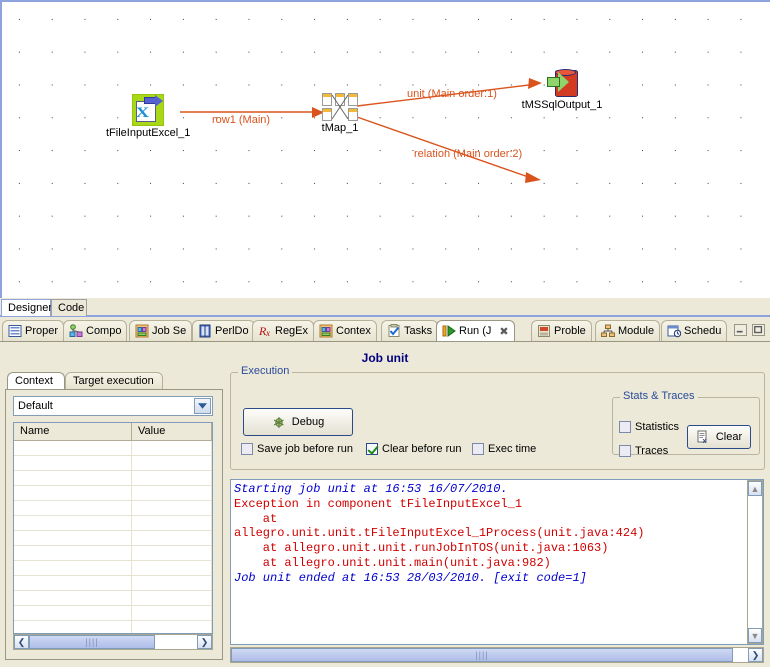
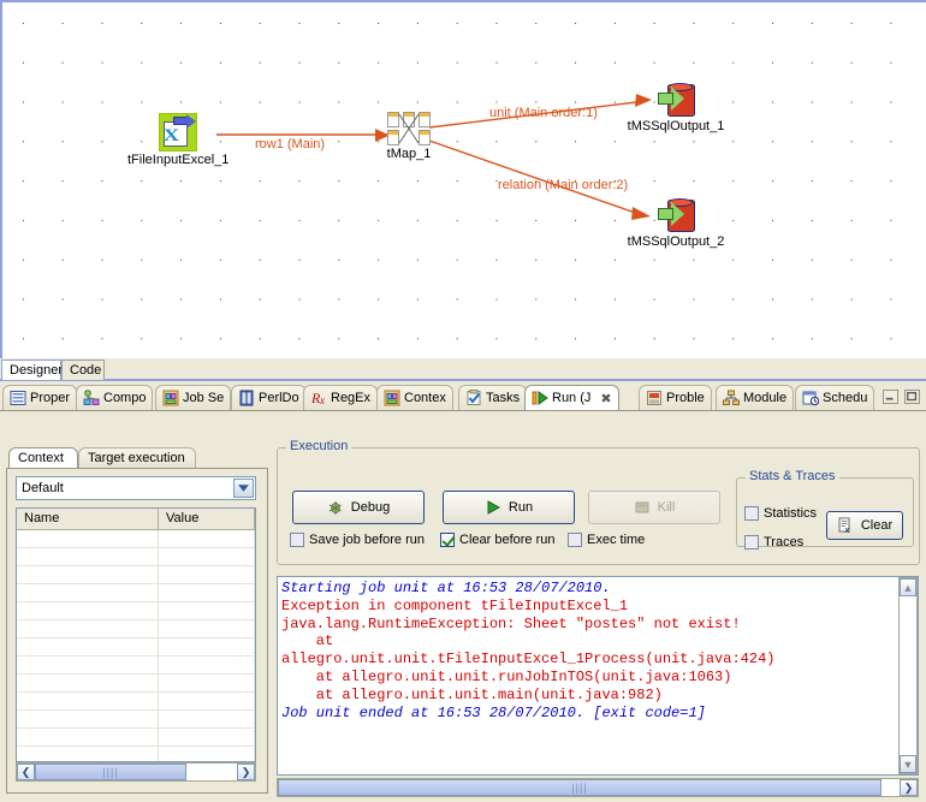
  X
  tFileInputExcel_1
  tMap_1
  tMSSqlOutput_1
+ tMSSqlOutput_2
  row1 (Main)
  unit (Main order:1)
  relation (Main order:2)
  Designe
  Code
  Proper
  Compo
  Job Se
  PerlDo
  R
  x
  RegEx
  Contex
  Tasks
  Run (J
  ✖
  Proble
  Module
  Schedu
- Job unit
  Context
  Target execution
  Default
  Name
  Value
  ❮
  ||||
  ❯
  Execution
  Debug
+ Run
+ Kill
  Save job before run
  Clear before run
  Exec time
  Stats & Traces
  Statistics
  Traces
  Clear
- Starting job unit at 16:53 16/07/2010.
+ Starting job unit at 16:53 28/07/2010.
  Exception in component tFileInputExcel_1
+ java.lang.RuntimeException: Sheet "postes" not exist!
  at
  allegro.unit.unit.tFileInputExcel_1Process(unit.java:424)
  at allegro.unit.unit.runJobInTOS(unit.java:1063)
  at allegro.unit.unit.main(unit.java:982)
- Job unit ended at 16:53 28/03/2010. [exit code=1]
+ Job unit ended at 16:53 28/07/2010. [exit code=1]
  ▲
  ▼
  ||||
  ❯
